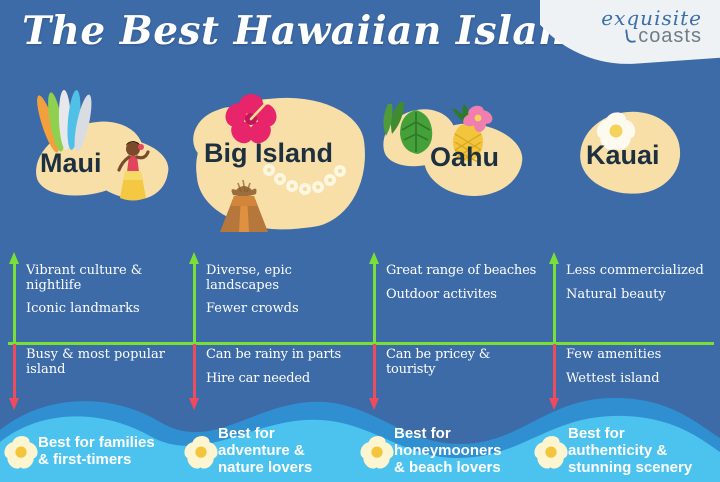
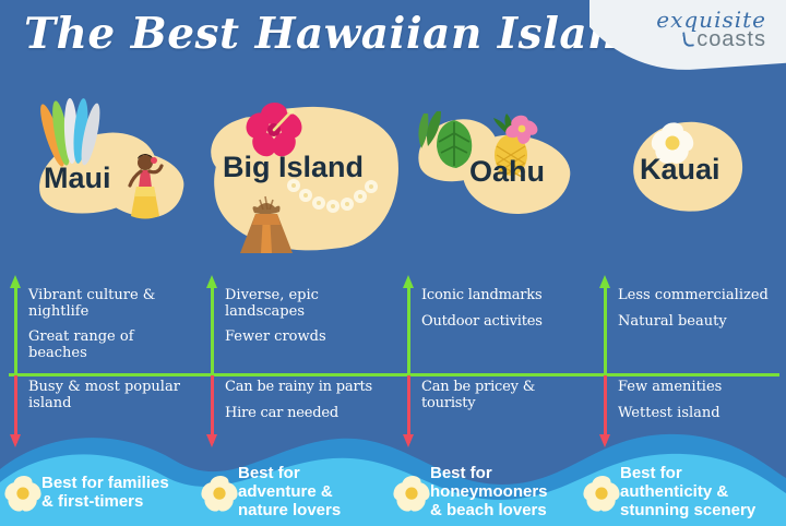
  The Best Hawaiian Isla
  exquisite
  coasts
  Maui
  Big Island
  Oahu
  Kauai
  Vibrant culture & nightlife
- Iconic landmarks
+ Great range of beaches
  Busy & most popular island
  Diverse, epic landscapes
  Fewer crowds
  Can be rainy in parts
  Hire car needed
- Great range of beaches
+ Iconic landmarks
  Outdoor activites
  Can be pricey & touristy
  Less commercialized
  Natural beauty
  Few amenities
  Wettest island
  Best for families
  & first-timers
  Best for
  adventure &
  nature lovers
  Best for
  honeymooners
  & beach lovers
  Best for
  authenticity &
  stunning scenery
